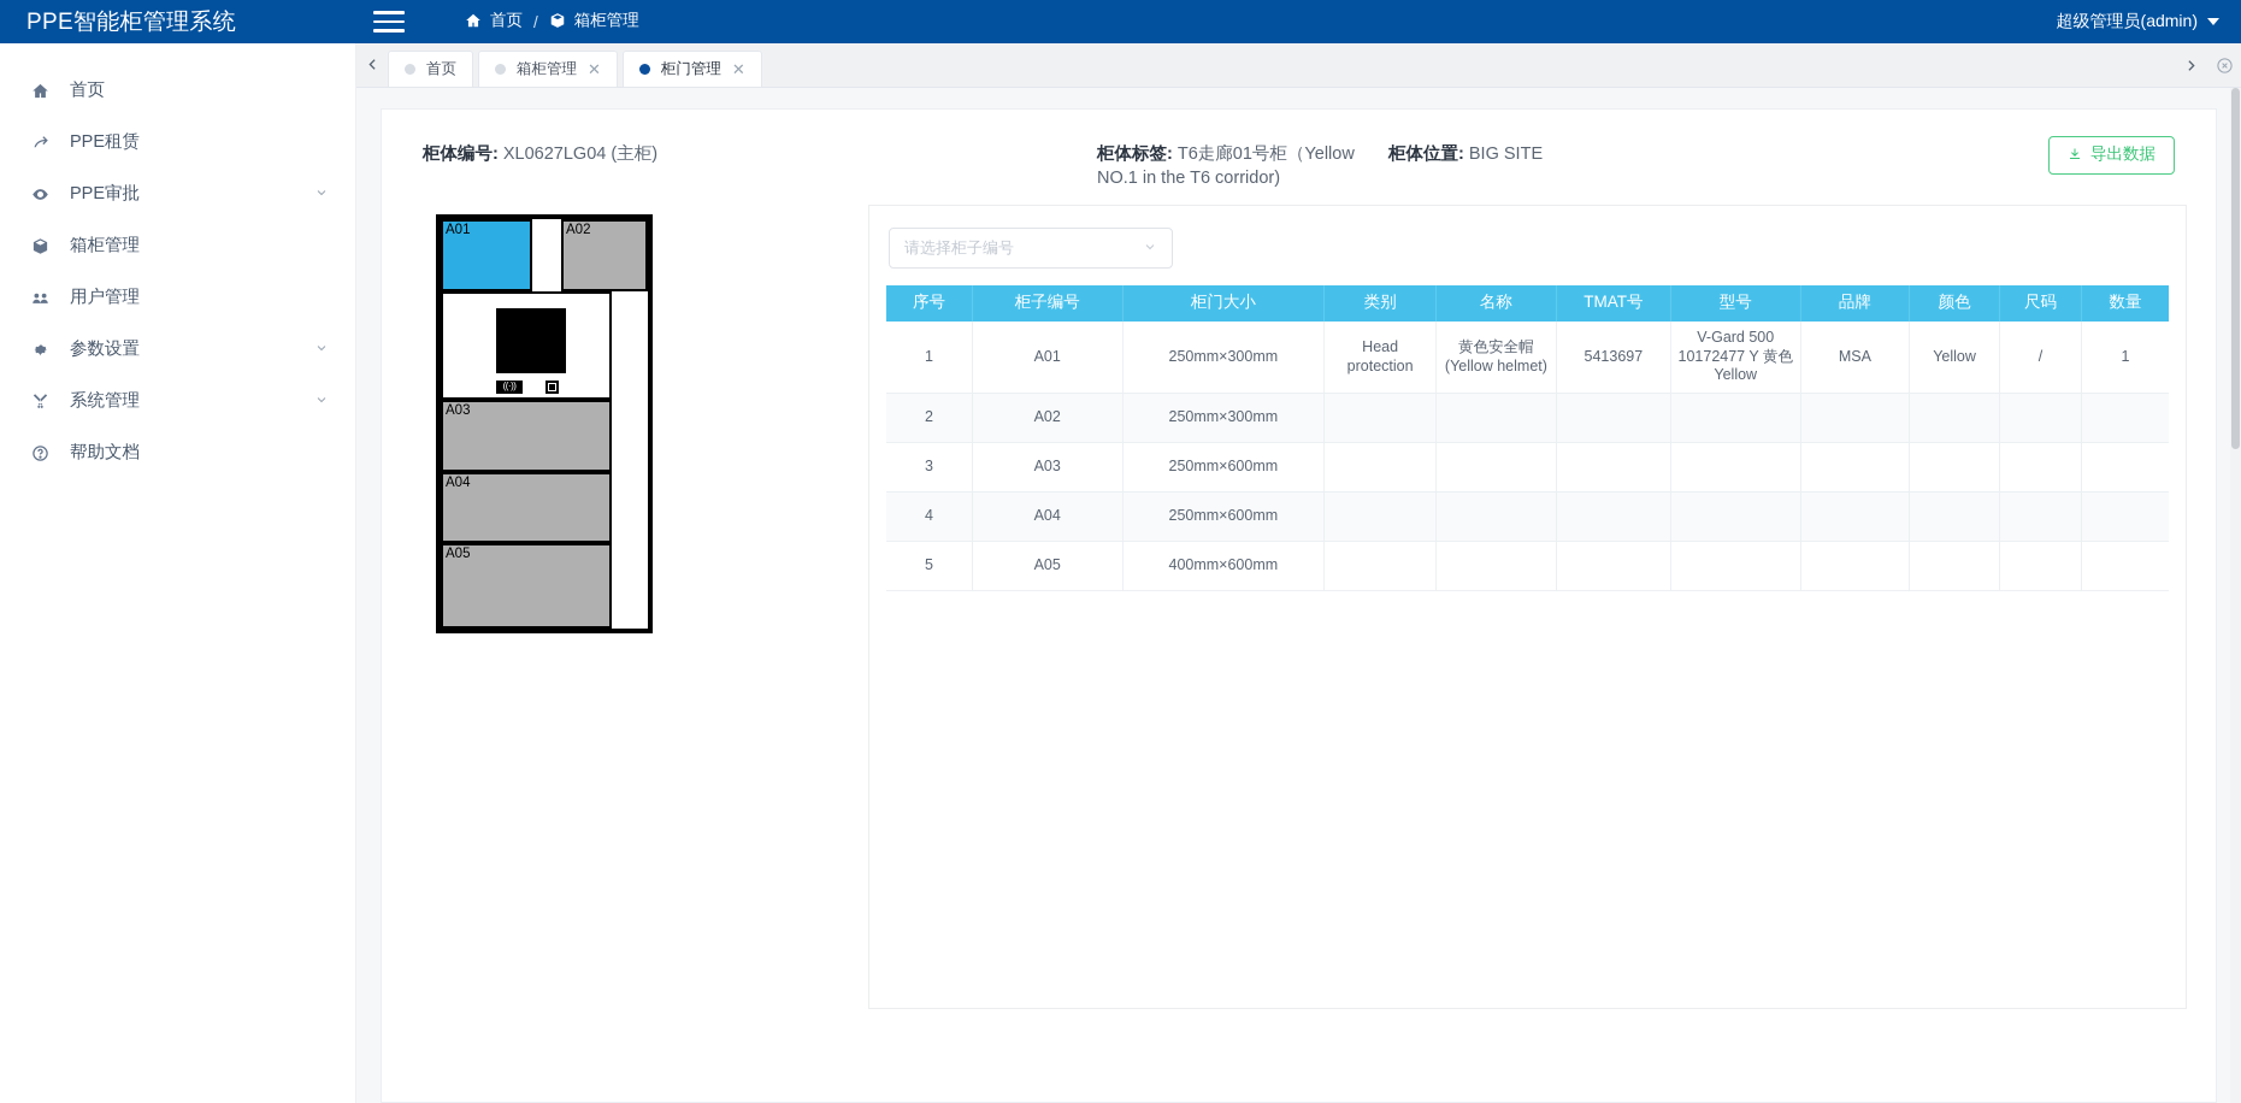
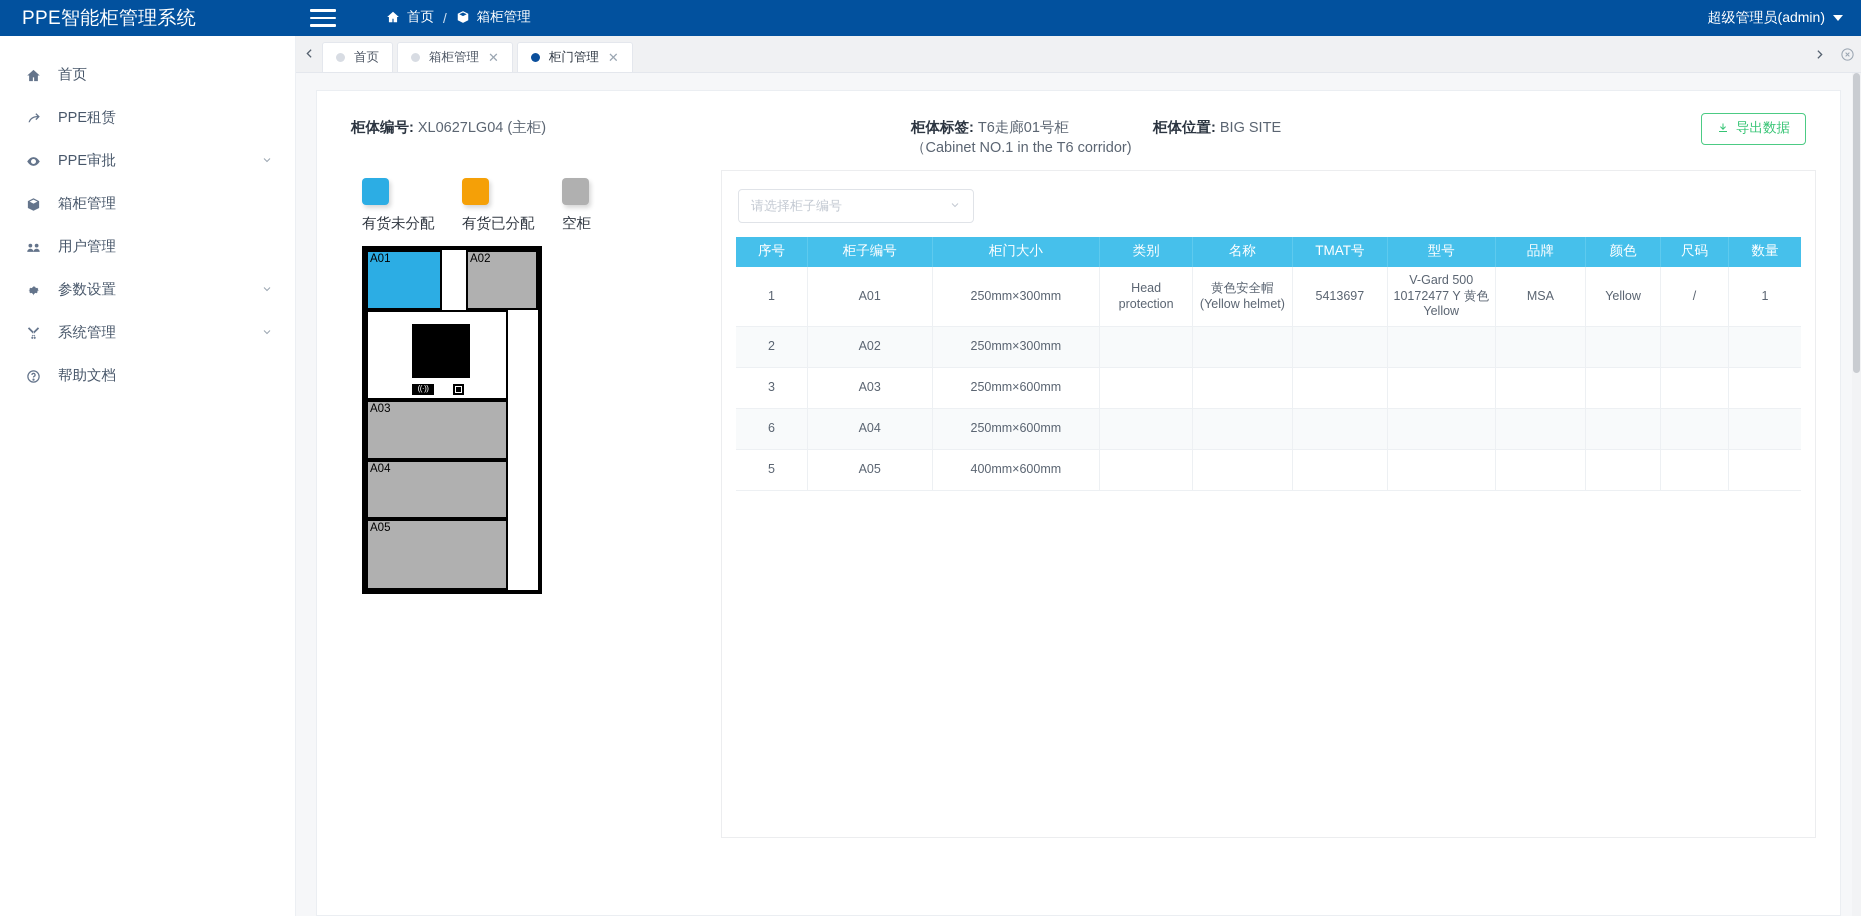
  PPE智能柜管理系统
  首页
  /
  箱柜管理
  超级管理员(admin)
  首页
  PPE租赁
  PPE审批
  箱柜管理
  用户管理
  参数设置
  系统管理
  帮助文档
  首页
  箱柜管理
  ✕
  柜门管理
  ✕
  柜体编号: XL0627LG04 (主柜)
- 柜体标签: T6走廊01号柜（Yellow NO.1 in the T6 corridor)
+ 柜体标签: T6走廊01号柜（Cabinet NO.1 in the T6 corridor)
  柜体位置: BIG SITE
  导出数据
+ 有货未分配
+ 有货已分配
+ 空柜
  A01
  A02
  ((·))
  A03
  A04
  A05
  请选择柜子编号
  序号	柜子编号	柜门大小	类别	名称	TMAT号	型号	品牌	颜色	尺码	数量
  1	A01	250mm×300mm	Head protection	黄色安全帽 (Yellow helmet)	5413697	V-Gard 500 10172477 Y 黄色Yellow	MSA	Yellow	/	1
  2	A02	250mm×300mm
  3	A03	250mm×600mm
- 4	A04	250mm×600mm
+ 6	A04	250mm×600mm
  5	A05	400mm×600mm
